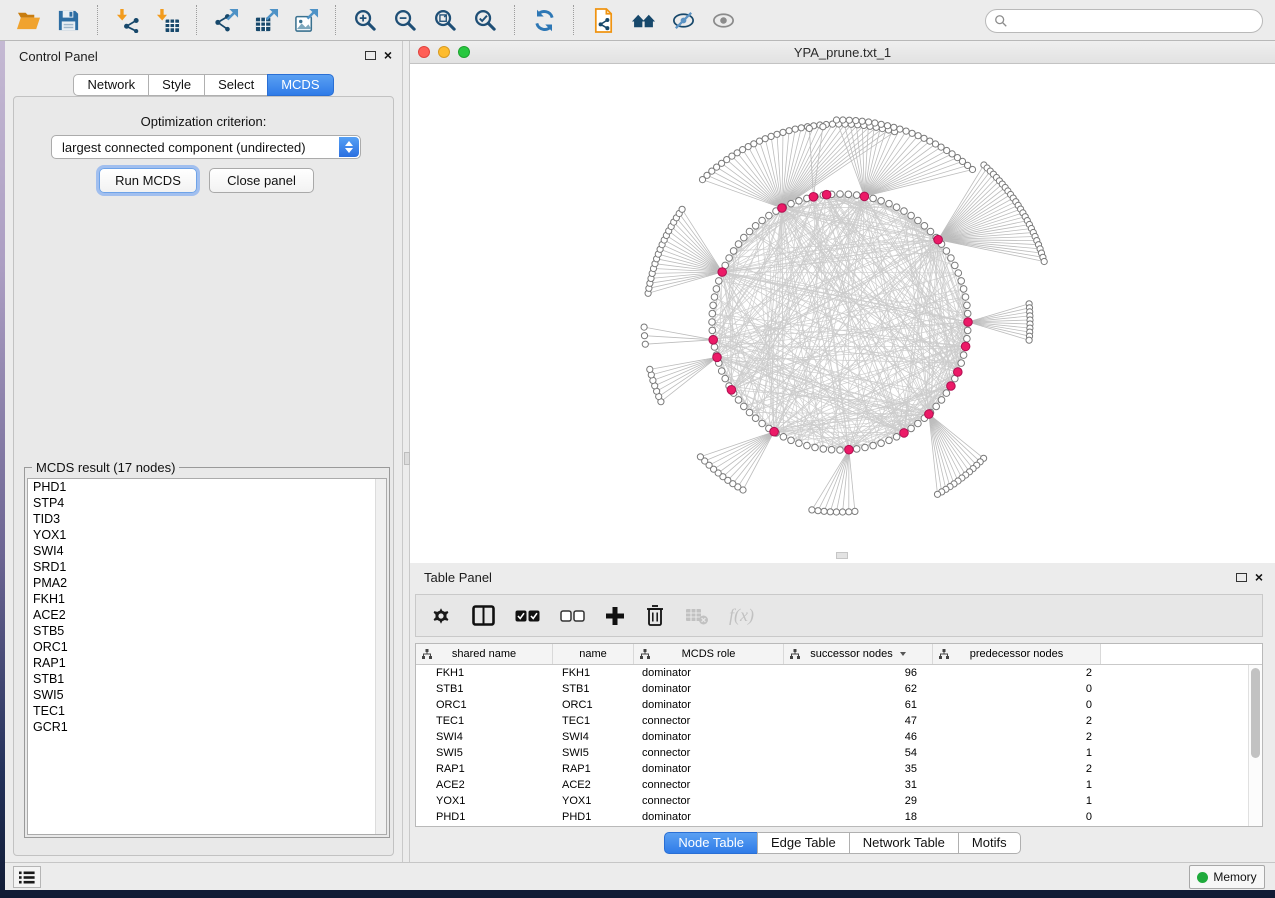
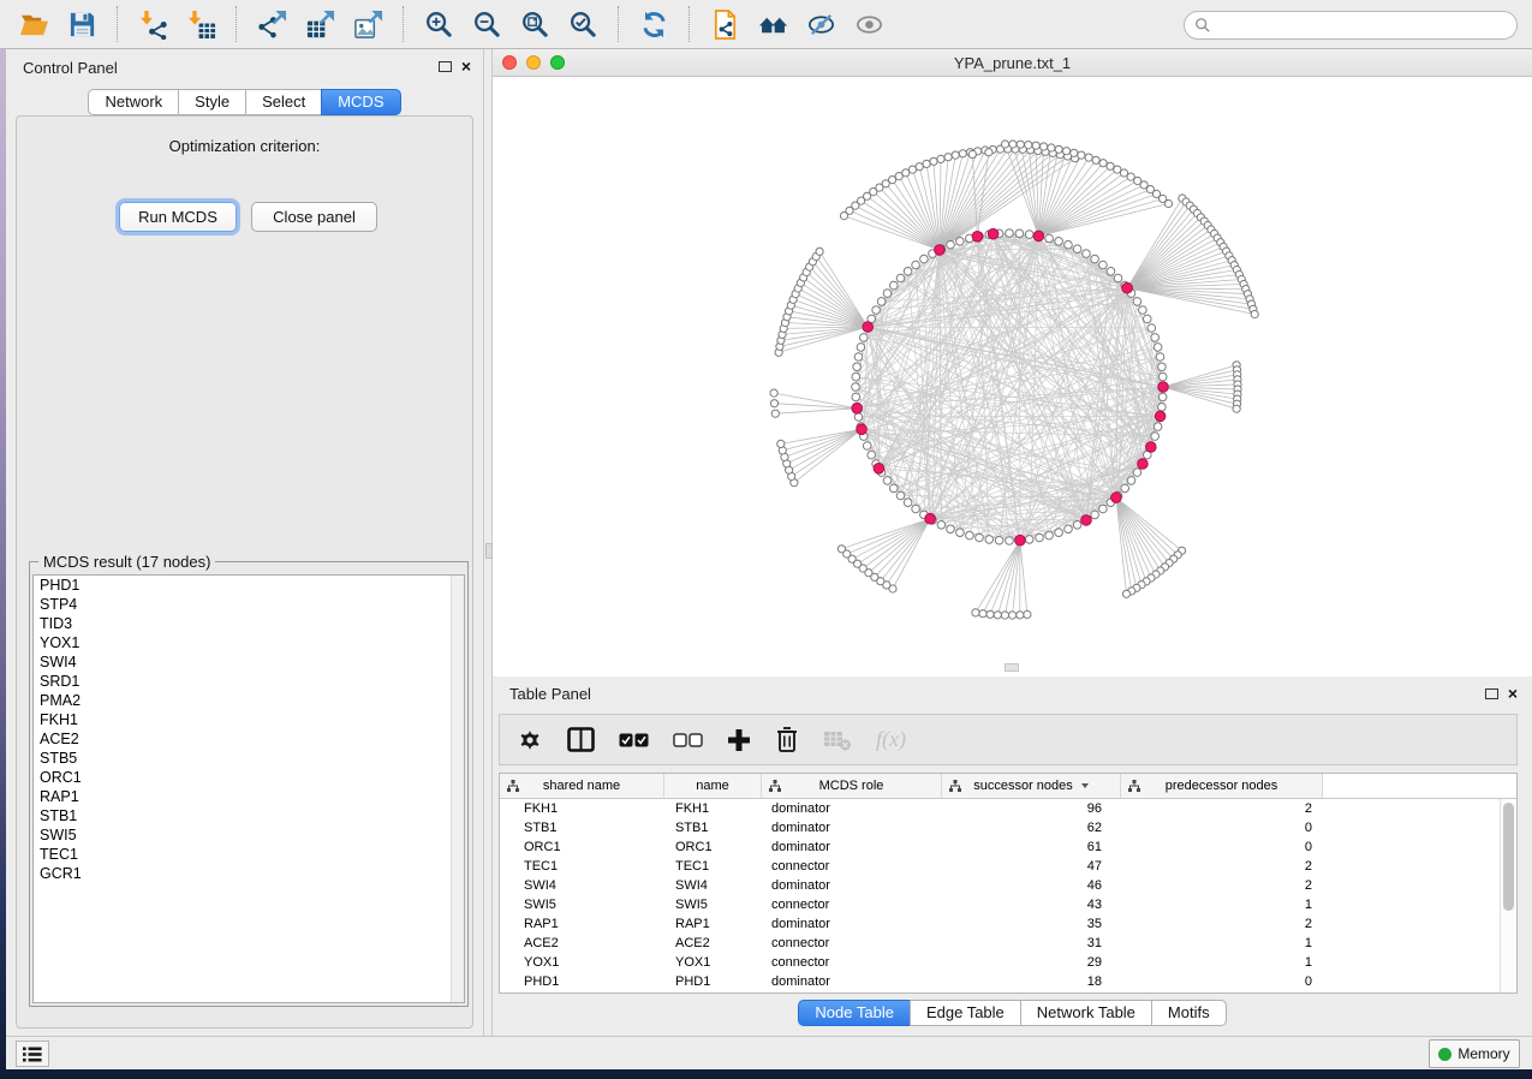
  Control Panel
  ×
  Network
  Style
  Select
  MCDS
  Optimization criterion:
- largest connected component (undirected)
  Run MCDS
  Close panel
  MCDS result (17 nodes)
  PHD1
  STP4
  TID3
  YOX1
  SWI4
  SRD1
  PMA2
  FKH1
  ACE2
  STB5
  ORC1
  RAP1
  STB1
  SWI5
  TEC1
  GCR1
  YPA_prune.txt_1
  Table Panel
  ×
  f(x)
  shared name
  name
  MCDS role
  successor nodes
  predecessor nodes
  FKH1
  FKH1
  dominator
  96
  2
  STB1
  STB1
  dominator
  62
  0
  ORC1
  ORC1
  dominator
  61
  0
  TEC1
  TEC1
  connector
  47
  2
  SWI4
  SWI4
  dominator
  46
  2
  SWI5
  SWI5
  connector
- 54
+ 43
  1
  RAP1
  RAP1
  dominator
  35
  2
  ACE2
  ACE2
  connector
  31
  1
  YOX1
  YOX1
  connector
  29
  1
  PHD1
  PHD1
  dominator
  18
  0
  Node Table
  Edge Table
  Network Table
  Motifs
  Memory
